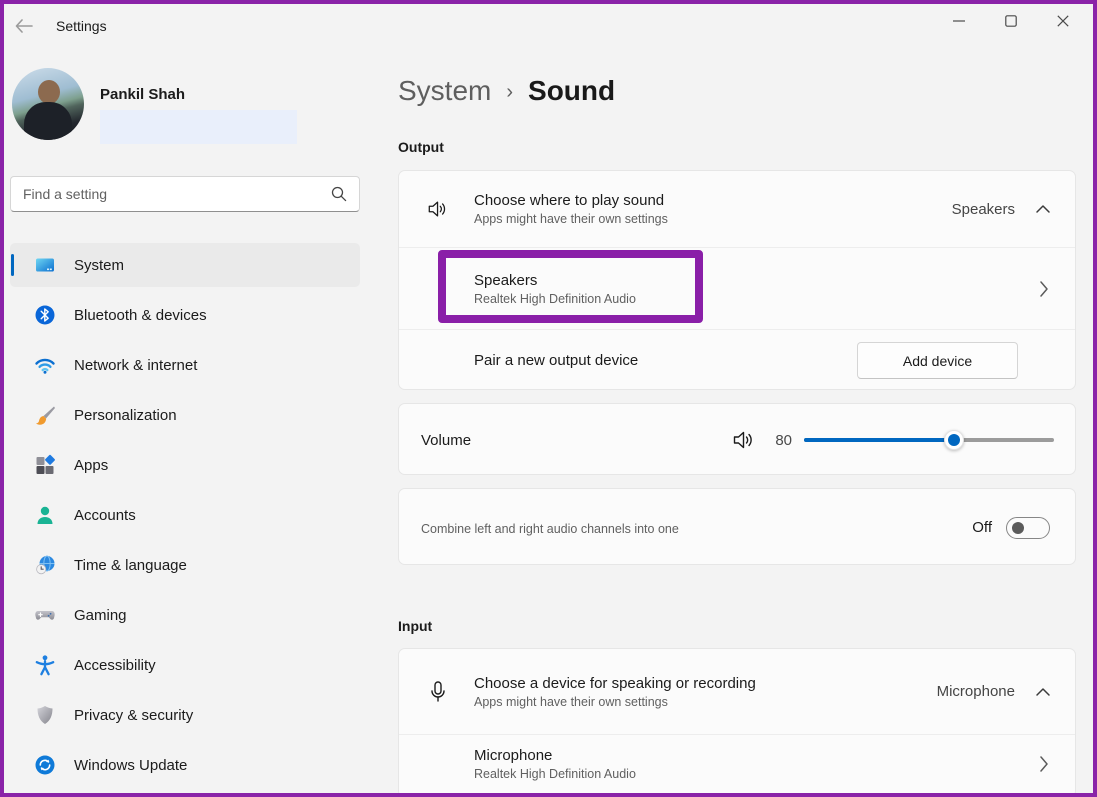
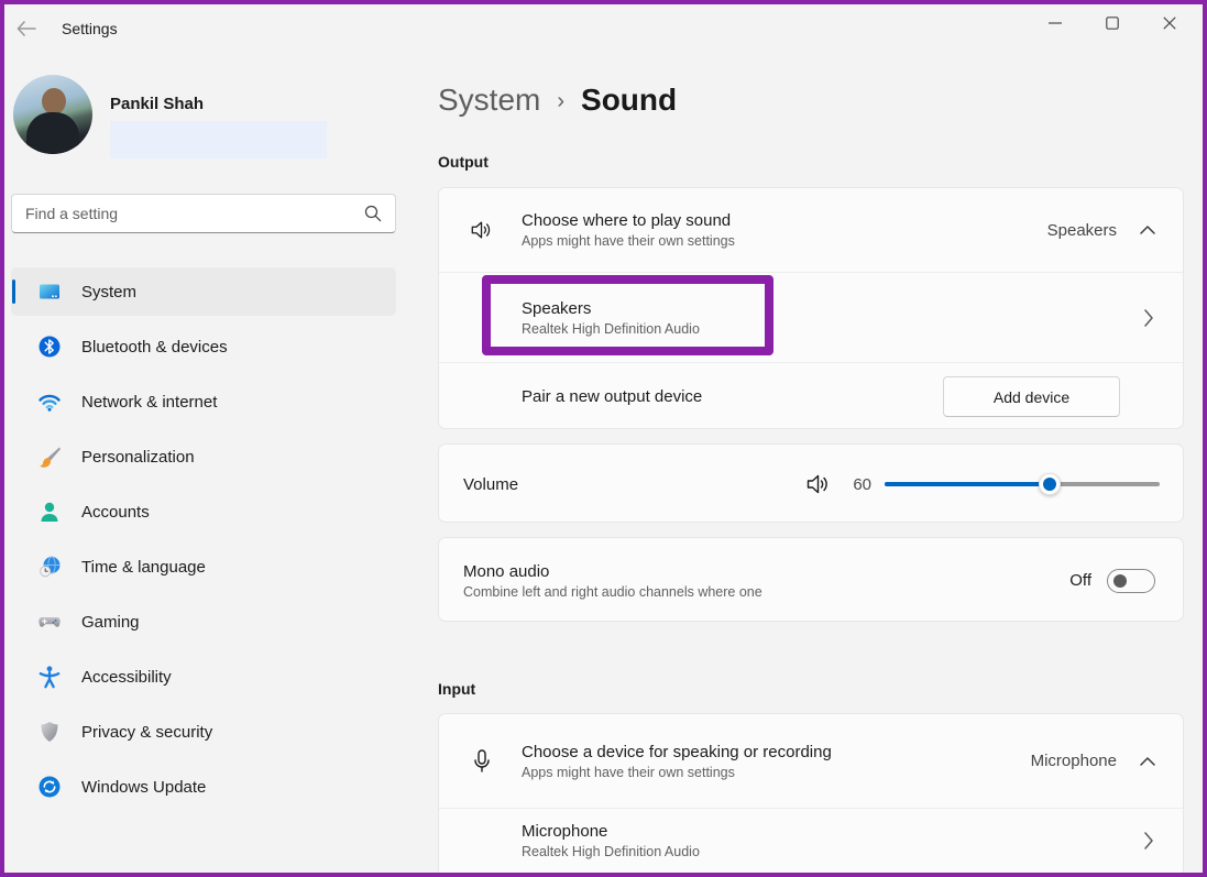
  Settings
  Pankil Shah
  Find a setting
  System
  Bluetooth & devices
  Network & internet
  Personalization
- Apps
  Accounts
  Time & language
  Gaming
  Accessibility
  Privacy & security
  Windows Update
  System
  ›
  Sound
  Output
  Choose where to play sound
  Apps might have their own settings
  Speakers
  Speakers
  Realtek High Definition Audio
  Pair a new output device
  Add device
  Volume
- 80
+ 60
+ Mono audio
- Combine left and right audio channels into one
+ Combine left and right audio channels where one
  Off
  Input
  Choose a device for speaking or recording
  Apps might have their own settings
  Microphone
  Microphone
  Realtek High Definition Audio
